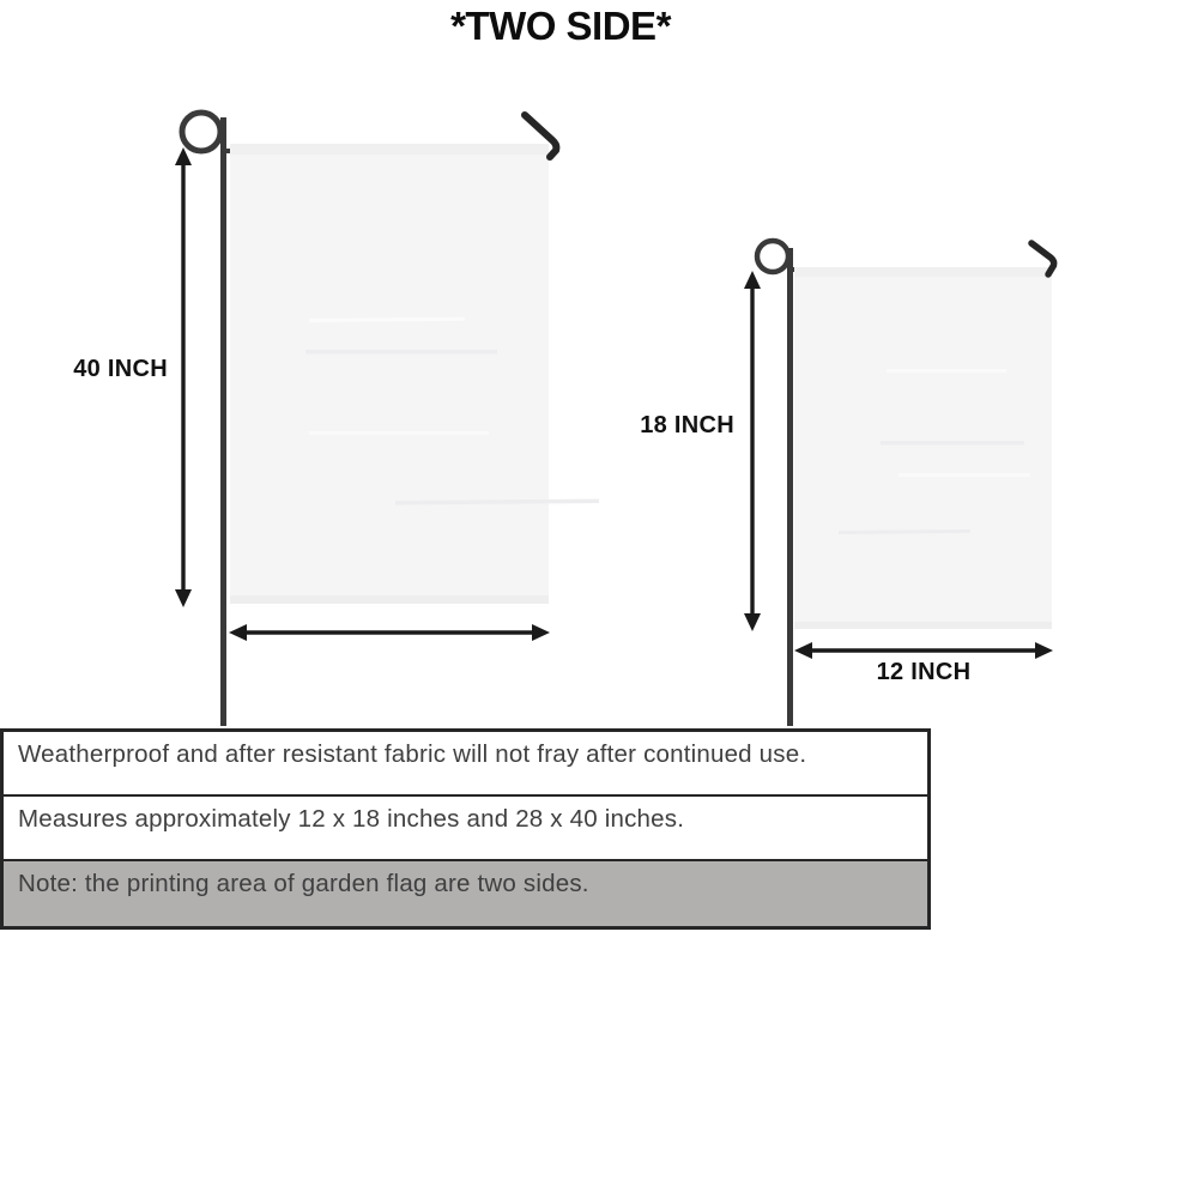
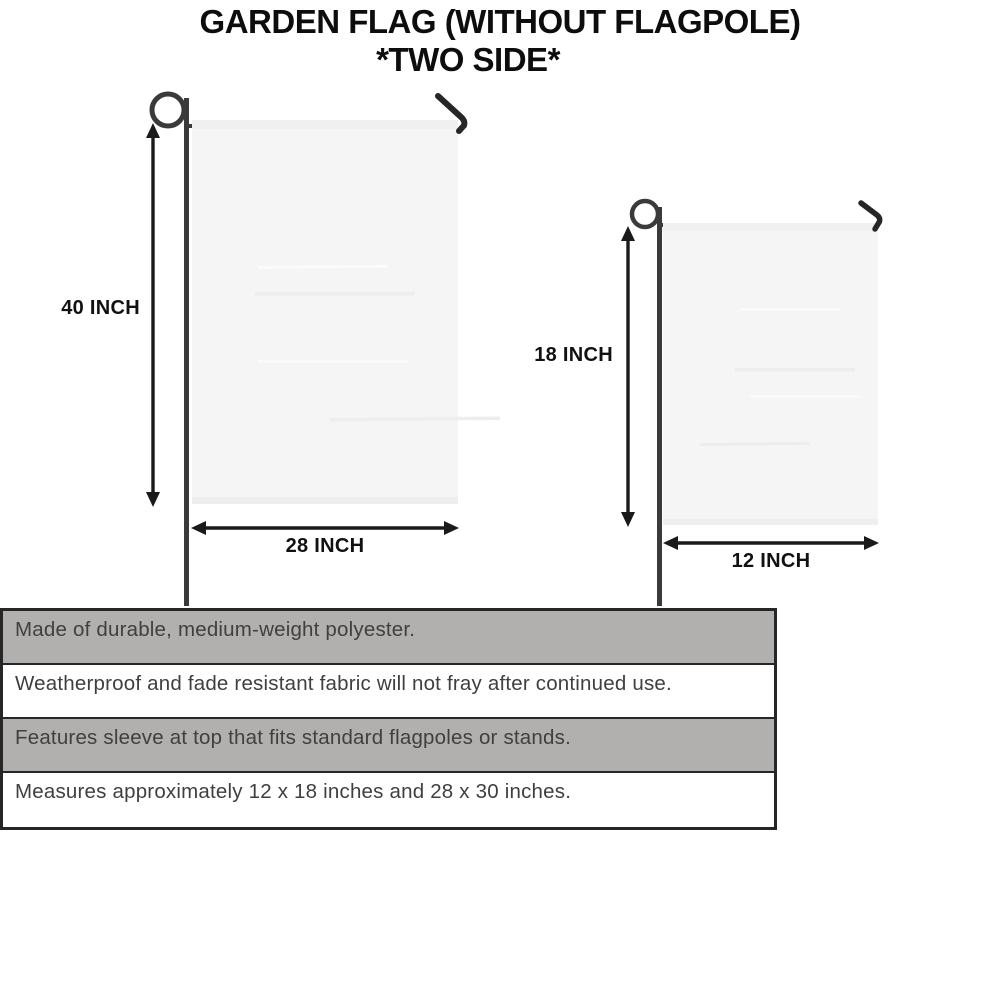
+ GARDEN FLAG (WITHOUT FLAGPOLE)
  *TWO SIDE*
  40 INCH
+ 28 INCH
  18 INCH
  12 INCH
+ Made of durable, medium-weight polyester.
- Weatherproof and after resistant fabric will not fray after continued use.
+ Weatherproof and fade resistant fabric will not fray after continued use.
+ Features sleeve at top that fits standard flagpoles or stands.
- Measures approximately 12 x 18 inches and 28 x 40 inches.
+ Measures approximately 12 x 18 inches and 28 x 30 inches.
- Note: the printing area of garden flag are two sides.
